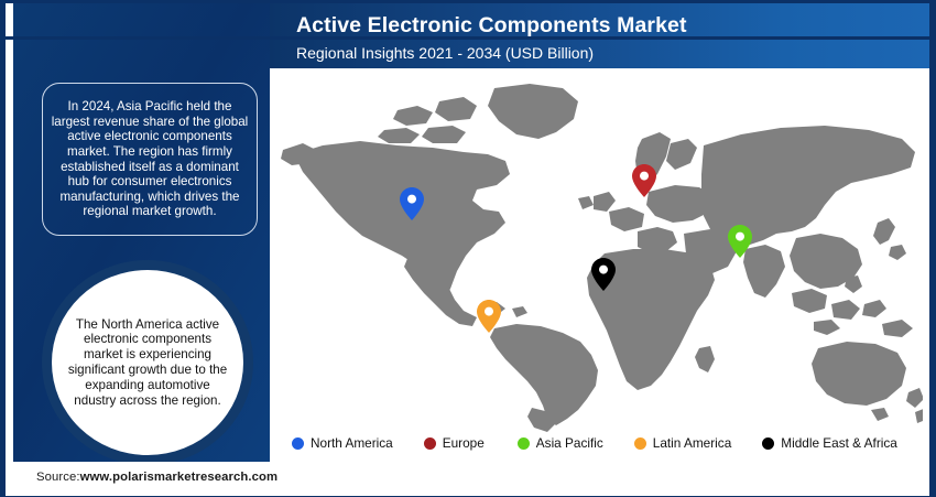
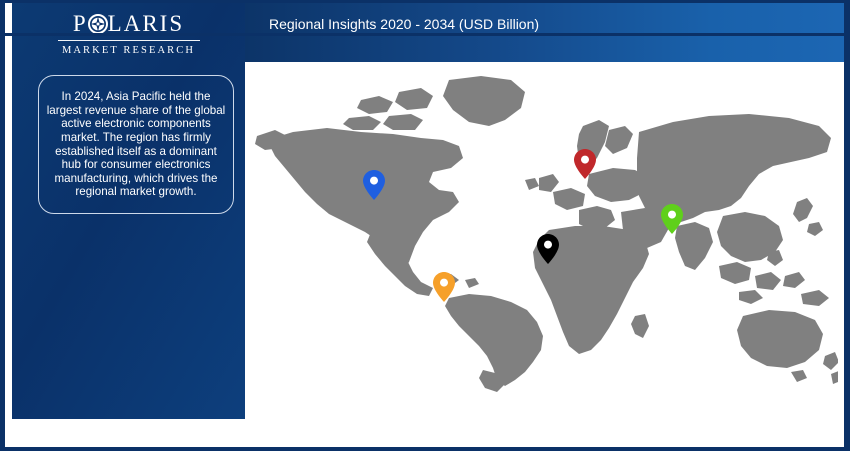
+ P LARIS
+ MARKET RESEARCH
  In 2024, Asia Pacific held the largest revenue share of the global active electronic components market. The region has firmly established itself as a dominant hub for consumer electronics manufacturing, which drives the regional market growth.
- The North America active electronic components market is experiencing significant growth due to the expanding automotive ndustry across the region.
- Active Electronic Components Market
- Regional Insights 2021 - 2034 (USD Billion)
+ Regional Insights 2020 - 2034 (USD Billion)
- North America
- Europe
- Asia Pacific
- Latin America
- Middle East & Africa
- Source:www.polarismarketresearch.com
